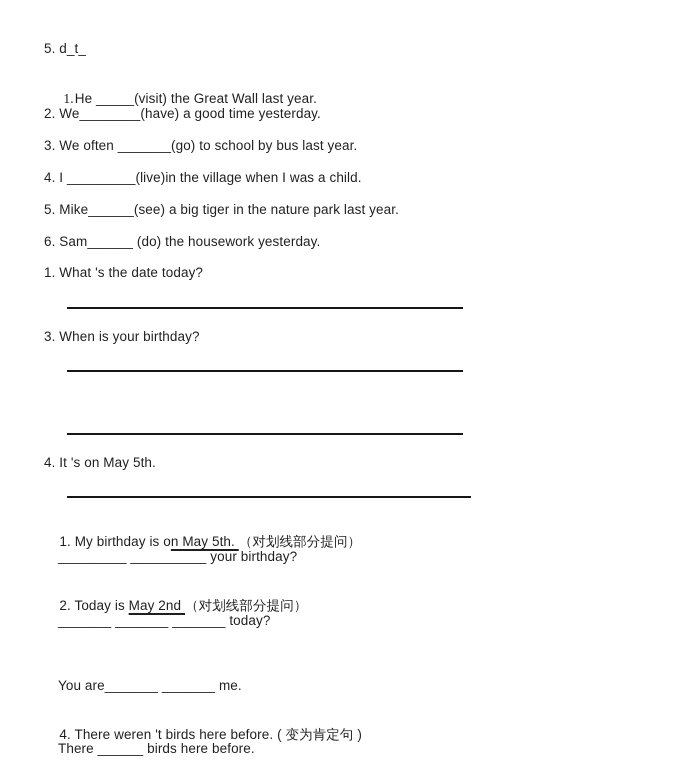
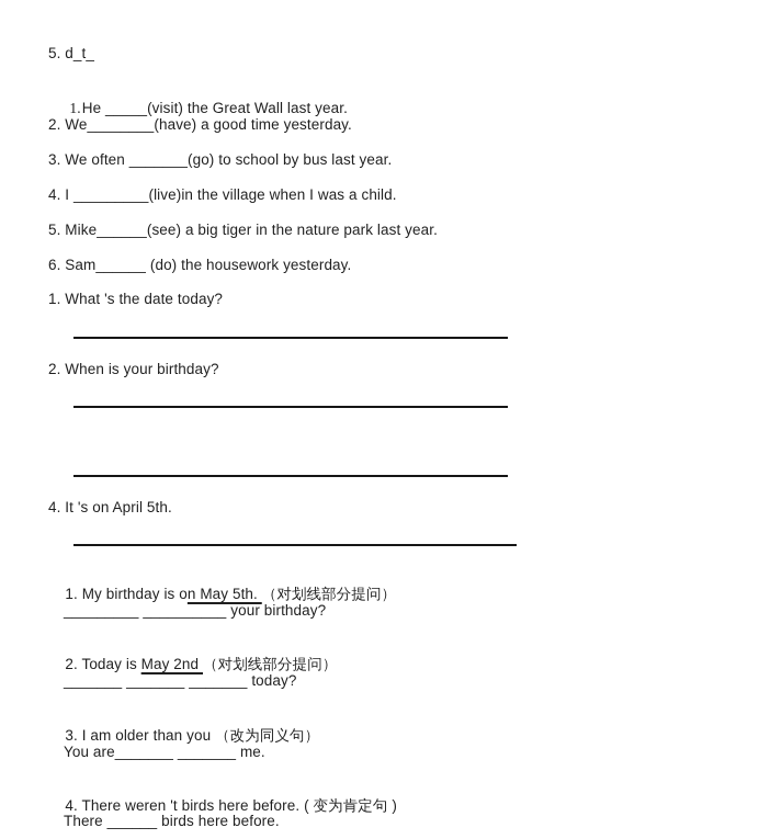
  5. d_t_
  1.He _____(visit) the Great Wall last year.
  2. We________(have) a good time yesterday.
  3. We often _______(go) to school by bus last year.
  4. I _________(live)in the village when I was a child.
  5. Mike______(see) a big tiger in the nature park last year.
  6. Sam______ (do) the housework yesterday.
  1. What 's the date today?
- 3. When is your birthday?
+ 2. When is your birthday?
- 4. It 's on May 5th.
+ 4. It 's on April 5th.
  1. My birthday is on May 5th. （对划线部分提问）
  _________ __________ your birthday?
  2. Today is May 2nd （对划线部分提问）
  _______ _______ _______ today?
+ 3. I am older than you （改为同义句）
  You are_______ _______ me.
  4. There weren 't birds here before. ( 变为肯定句 )
  There ______ birds here before.
